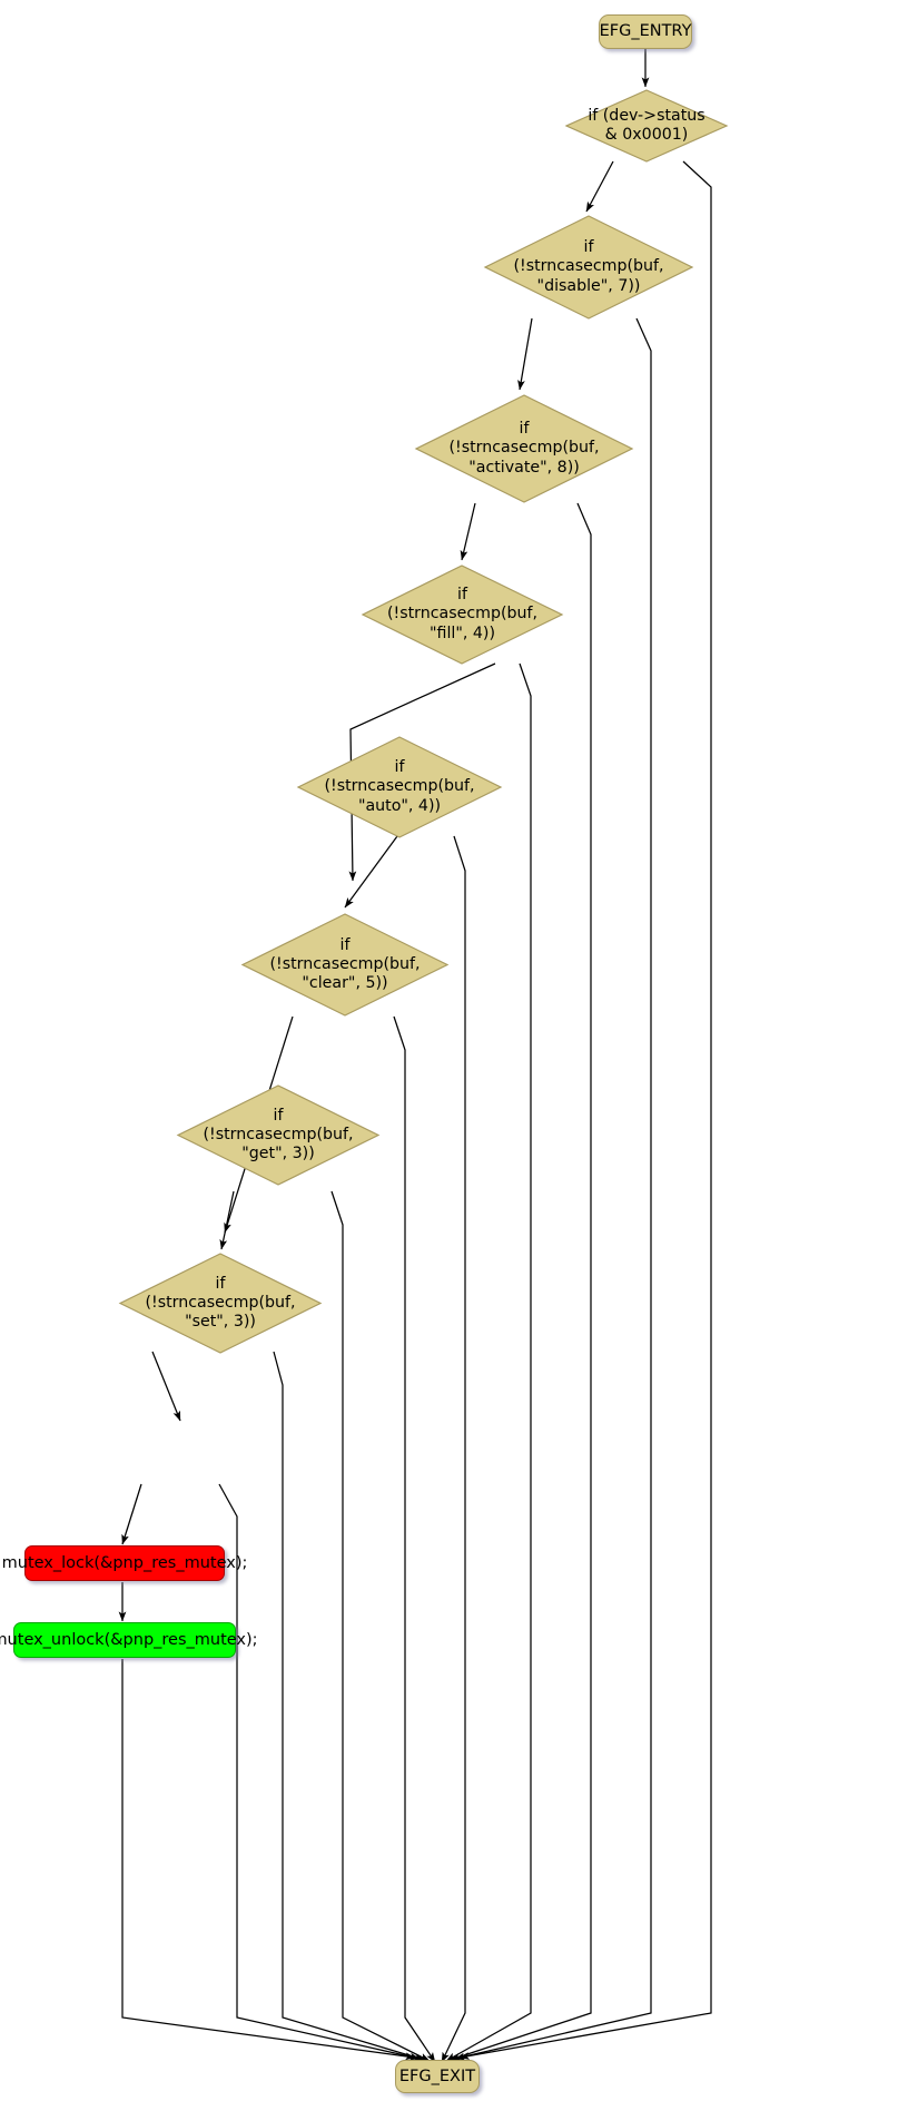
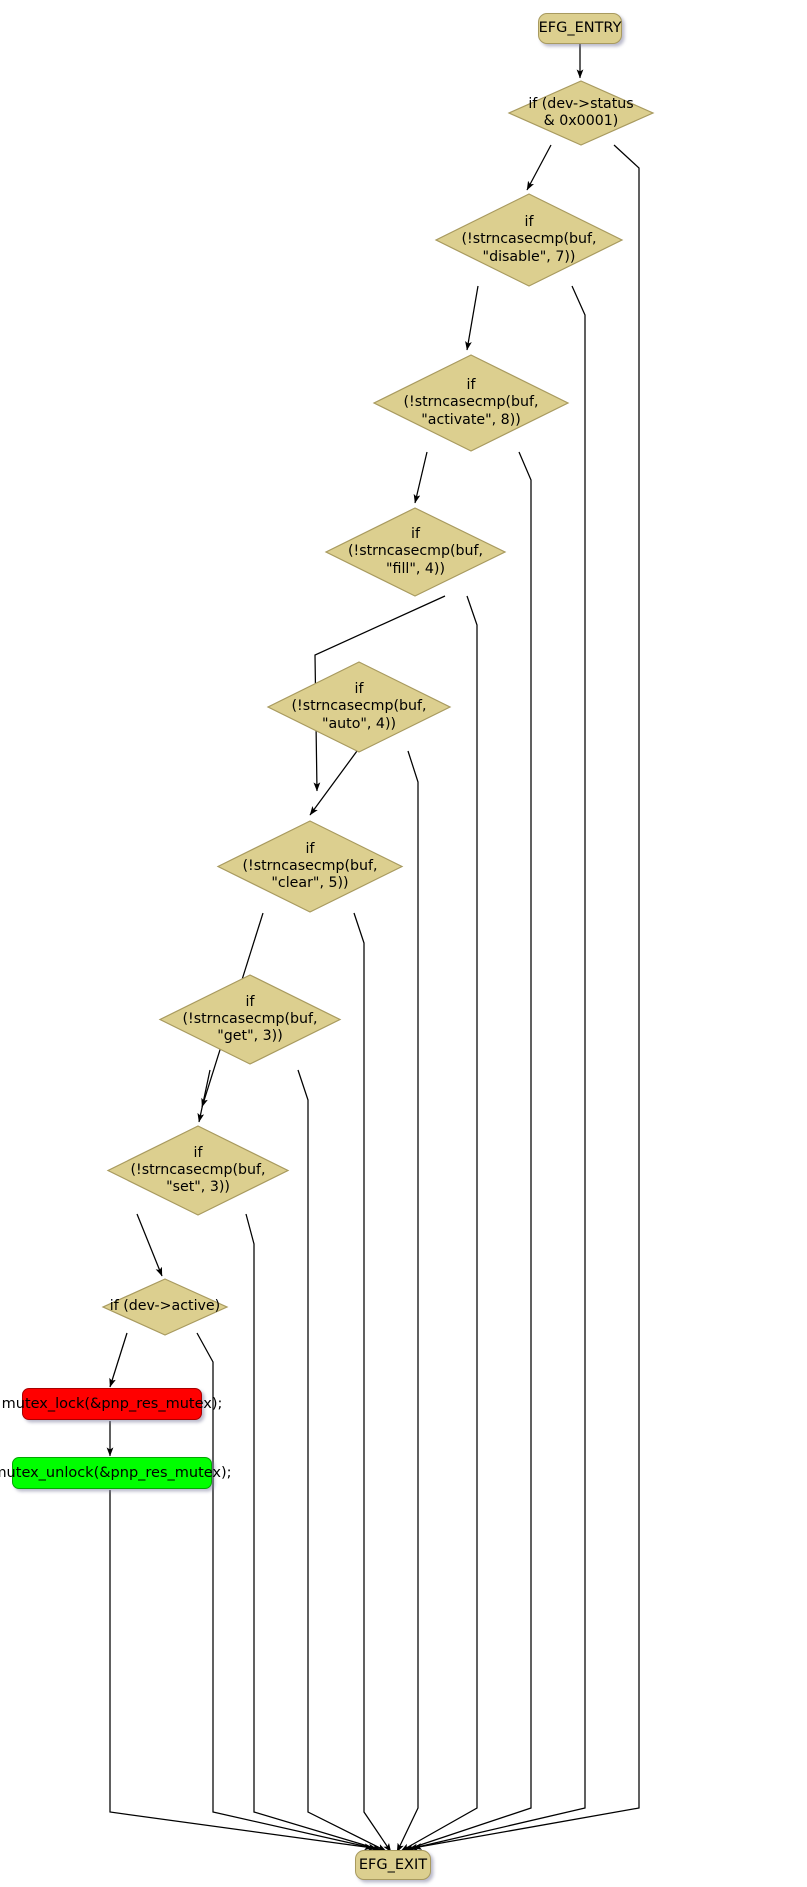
  EFG_ENTRY
  if (dev->status
  & 0x0001)
  if
  (!strncasecmp(buf,
  "disable", 7))
  if
  (!strncasecmp(buf,
  "activate", 8))
  if
  (!strncasecmp(buf,
  "fill", 4))
  if
  (!strncasecmp(buf,
  "auto", 4))
  if
  (!strncasecmp(buf,
  "clear", 5))
  if
  (!strncasecmp(buf,
  "get", 3))
  if
  (!strncasecmp(buf,
  "set", 3))
+ if (dev->active)
  mutex_lock(&pnp_res_mutex);
  utex_unlock(&pnp_res_mutex);
  EFG_EXIT
